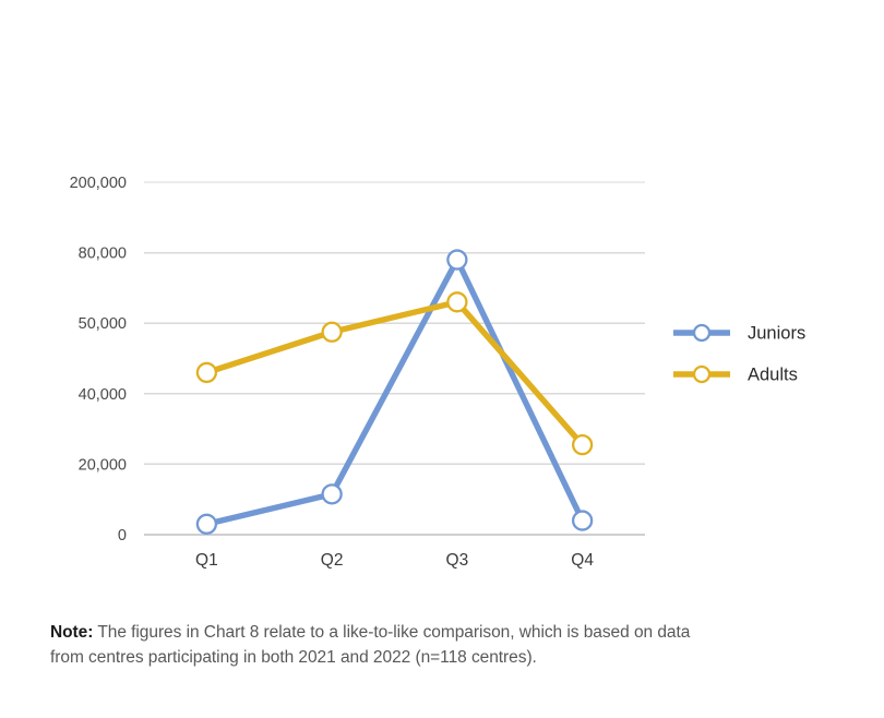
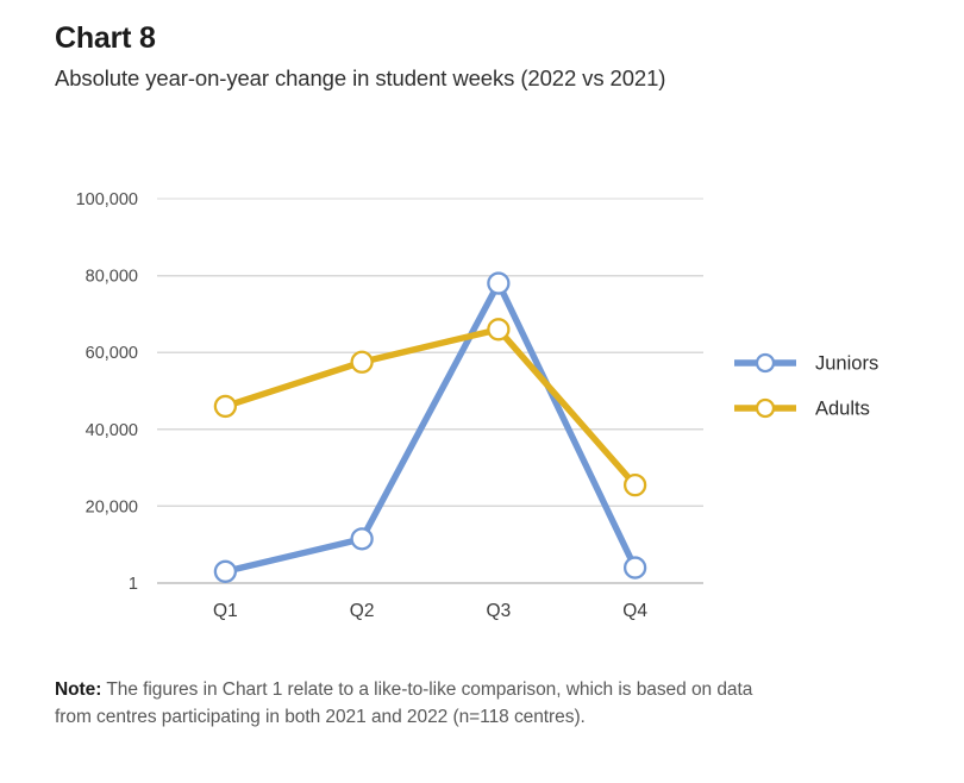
+ Chart 8
+ Absolute year-on-year change in student weeks (2022 vs 2021)
- 0
+ 1
  20,000
  40,000
- 50,000
+ 60,000
  80,000
- 200,000
+ 100,000
  Q1
  Q2
  Q3
  Q4
  Juniors
  Adults
- Note: The figures in Chart 8 relate to a like-to-like comparison, which is based on data from centres participating in both 2021 and 2022 (n=118 centres).
+ Note: The figures in Chart 1 relate to a like-to-like comparison, which is based on data from centres participating in both 2021 and 2022 (n=118 centres).
